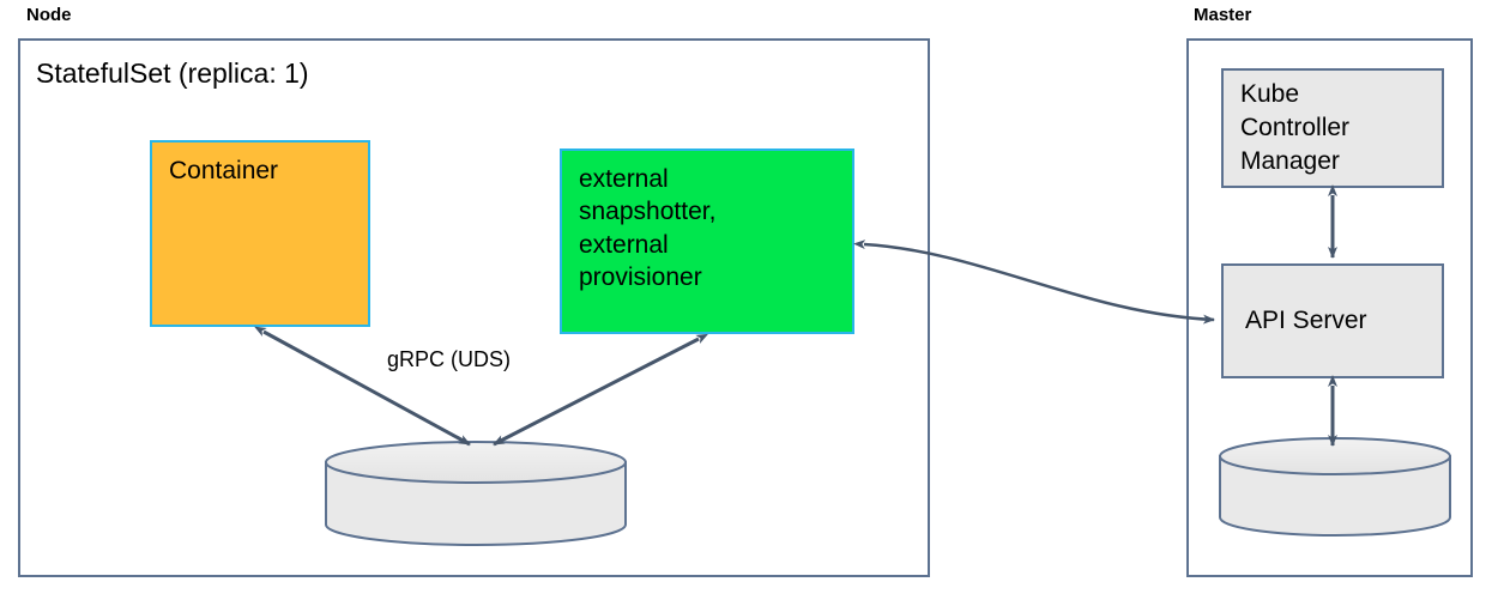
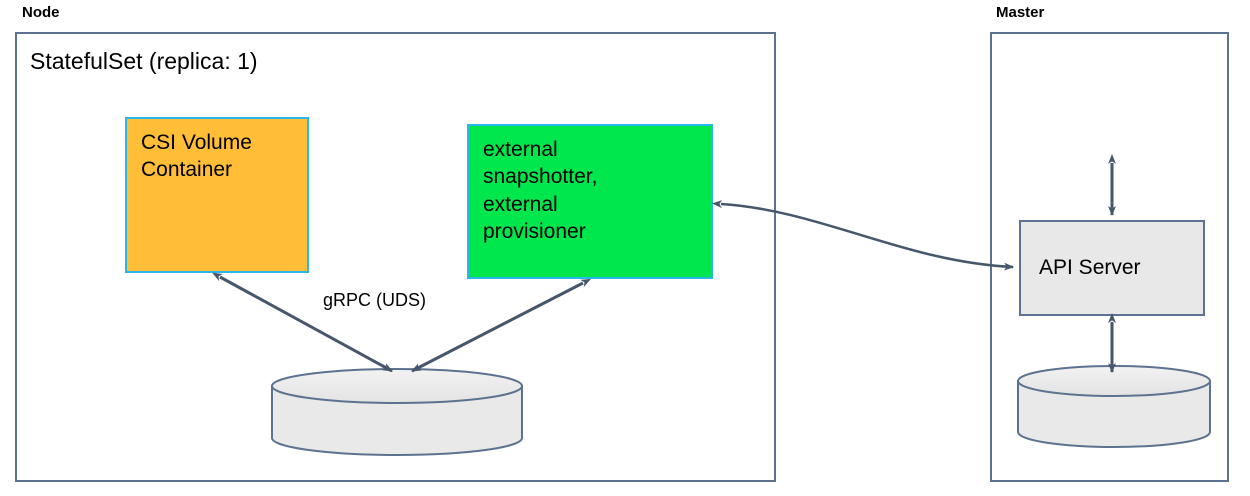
  Node
  Master
  StatefulSet (replica: 1)
+ CSI Volume
  Container
  external
  snapshotter,
  external
  provisioner
  gRPC (UDS)
- Kube
- Controller
- Manager
  API Server
